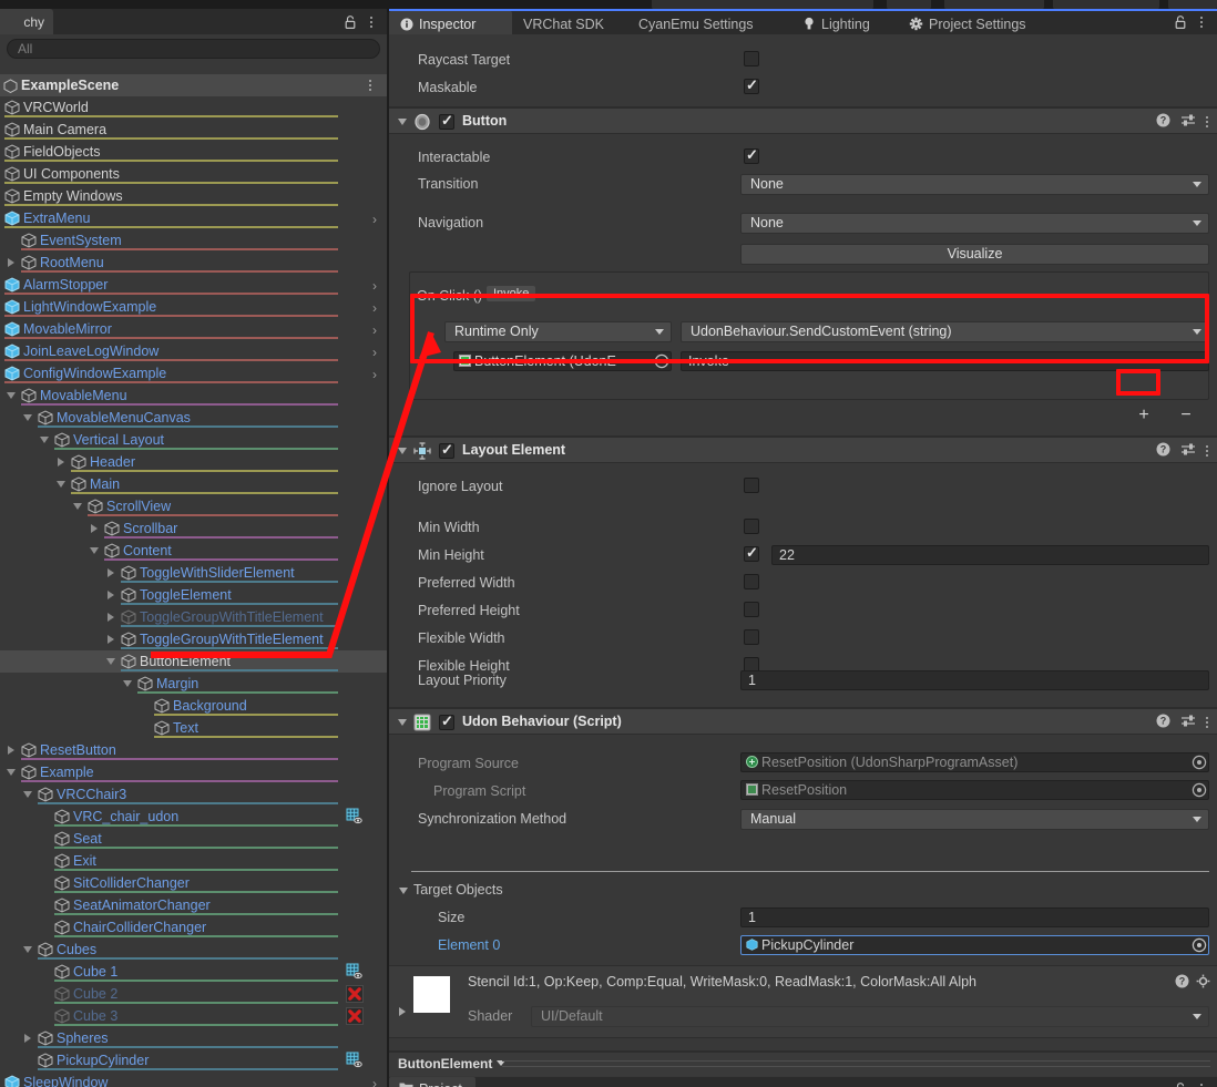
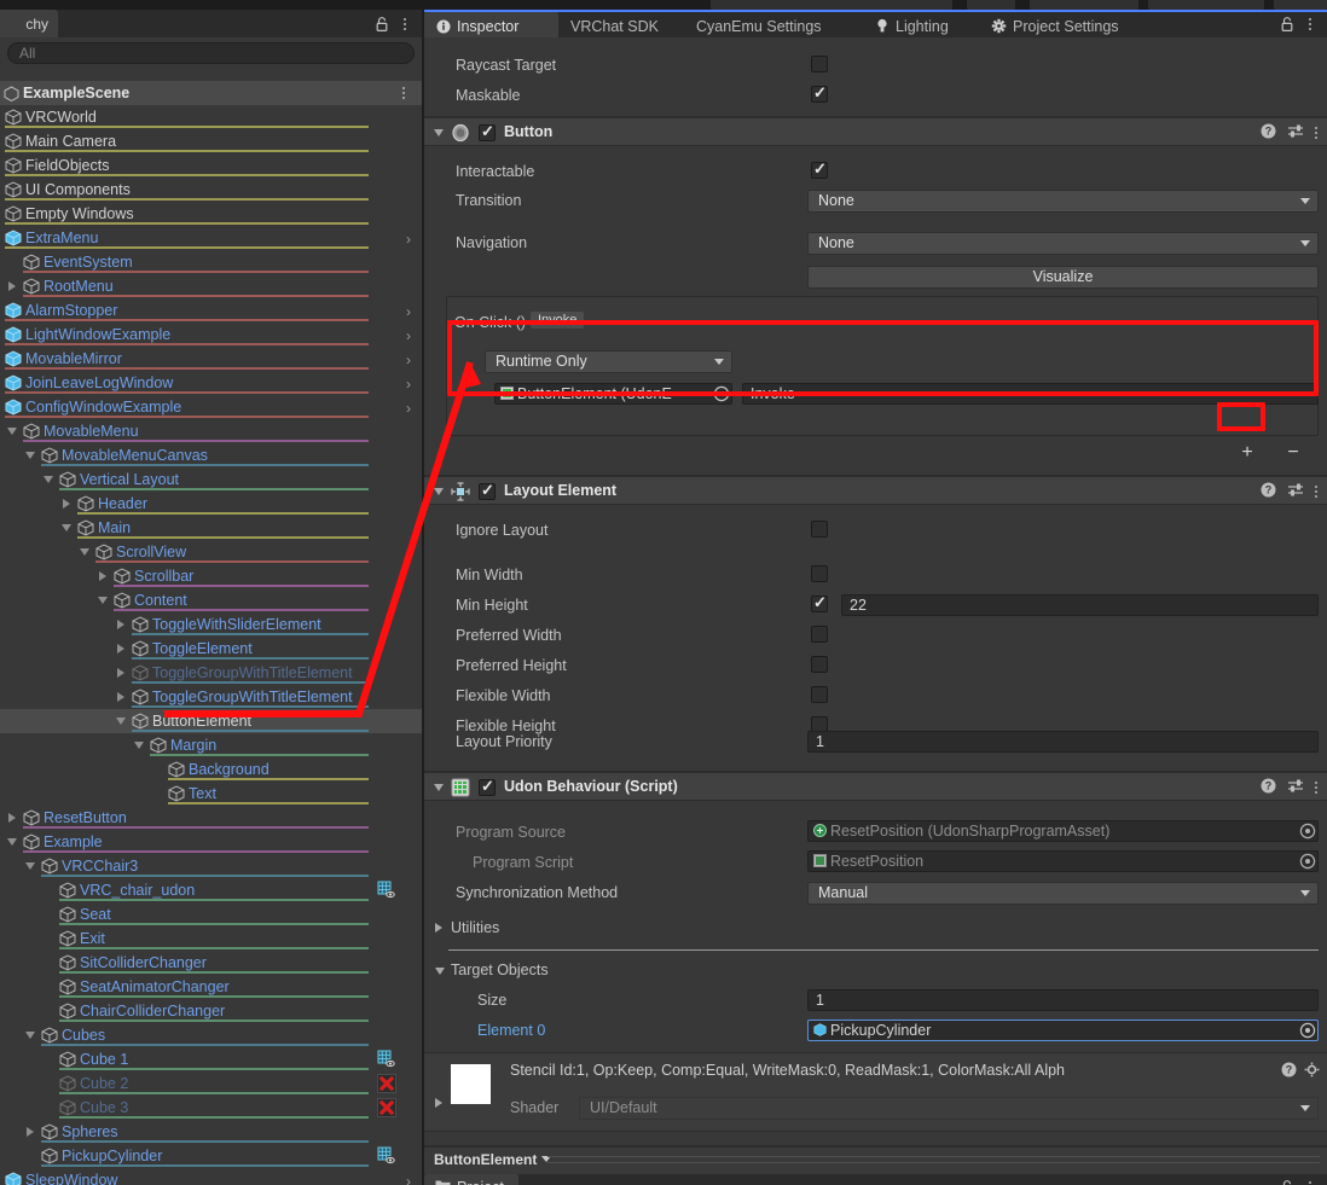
  chy
  All
  ExampleScene
  VRCWorld
  Main Camera
  FieldObjects
  UI Components
  Empty Windows
  ExtraMenu
  ›
  EventSystem
  RootMenu
  AlarmStopper
  ›
  LightWindowExample
  ›
  MovableMirror
  ›
  JoinLeaveLogWindow
  ›
  ConfigWindowExample
  ›
  MovableMenu
  MovableMenuCanvas
  Vertical Layout
  Header
  Main
  ScrollView
  Scrollbar
  Content
  ToggleWithSliderElement
  ToggleElement
  ToggleGroupWithTitleElement
  ToggleGroupWithTitleElement
  ButtonElement
  Margin
  Background
  Text
  ResetButton
  Example
  VRCChair3
  VRC_chair_udon
  Seat
  Exit
  SitColliderChanger
  SeatAnimatorChanger
  ChairColliderChanger
  Cubes
  Cube 1
  Cube 2
  Cube 3
  Spheres
  PickupCylinder
  SleepWindow
  ›
  Inspector
  VRChat SDK
  CyanEmu Settings
  Lighting
  Project Settings
  Raycast Target
  Maskable
  Button
  ?
  Interactable
  Transition
  None
  Navigation
  None
  Visualize
  On Click ()
  Invoke
  Runtime Only
- UdonBehaviour.SendCustomEvent (string)
  ButtonElement (UdonE
  Invoke
  +
  −
  Layout Element
  ?
  Ignore Layout
  Min Width
  Min Height
  22
  Preferred Width
  Preferred Height
  Flexible Width
  Flexible Height
  Layout Priority
  1
  Udon Behaviour (Script)
  ?
  Program Source
  ResetPosition (UdonSharpProgramAsset)
  Program Script
  ResetPosition
  Synchronization Method
  Manual
+ Utilities
  Target Objects
  Size
  1
  Element 0
  PickupCylinder
  Stencil Id:1, Op:Keep, Comp:Equal, WriteMask:0, ReadMask:1, ColorMask:All Alph
  ?
  Shader
  UI/Default
  ButtonElement
